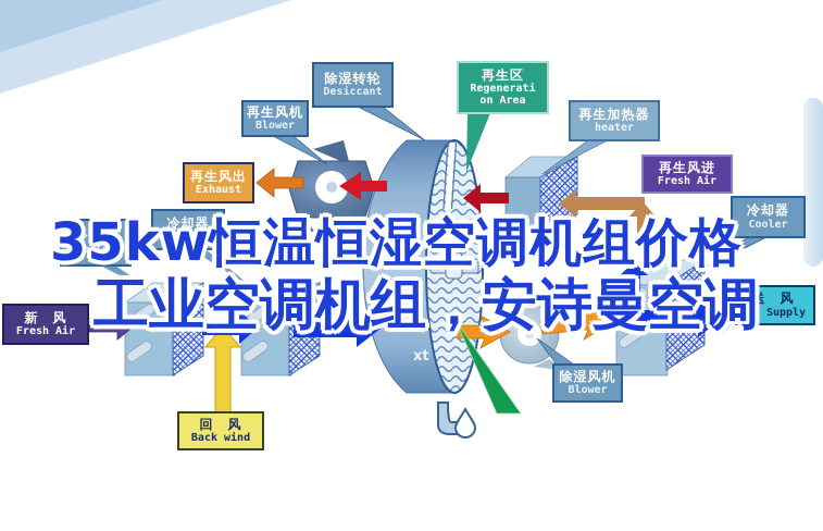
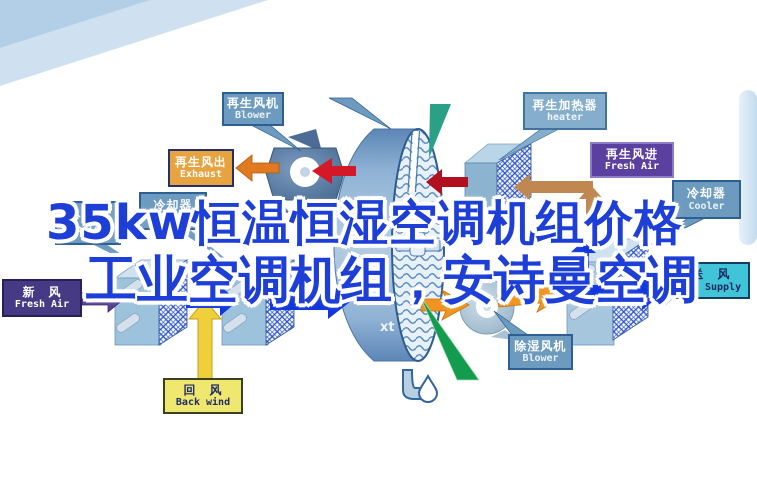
  xt
- 除湿转轮
- Desiccant
- 再生区
- Regenerati
- on Area
  再生风机
  Blower
  再生加热器
  heater
  再生风出
  Exhaust
  再生风进
  Fresh Air
  冷却器
  Cooler
  冷却器
  Cooler
  冷却器
  Cooler
  新 风
  Fresh Air
  回 风
  Back wind
  送 风
  Air Supply
  除湿风机
  Blower
  35kw恒温恒湿空调机组价格
  工业空调机组，安诗曼空调
